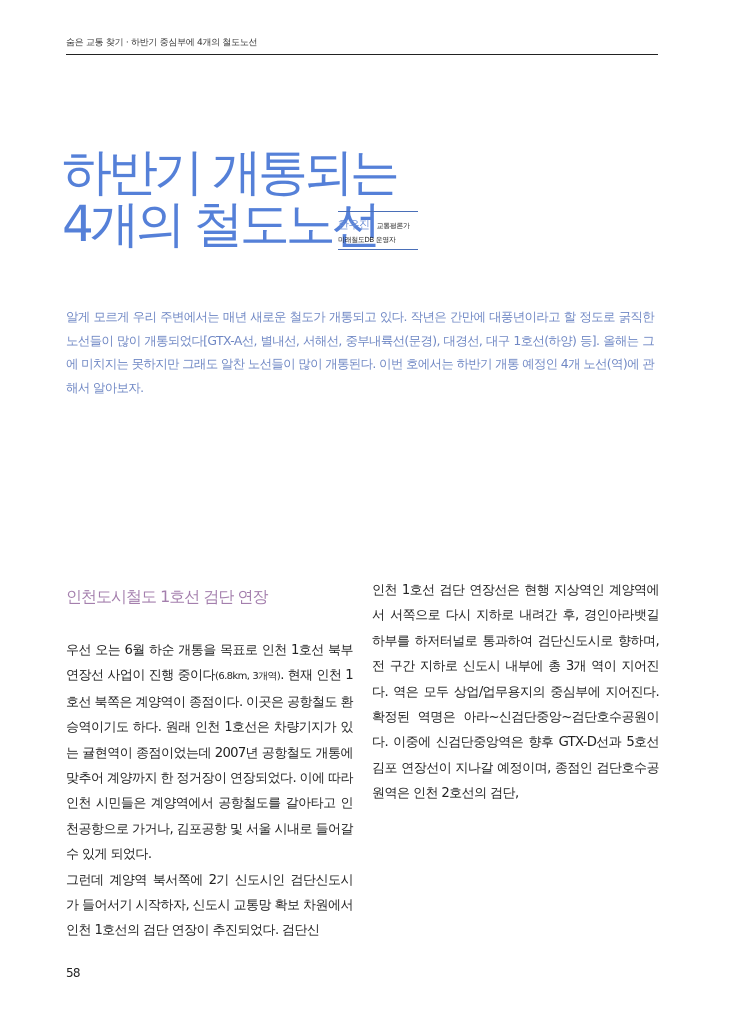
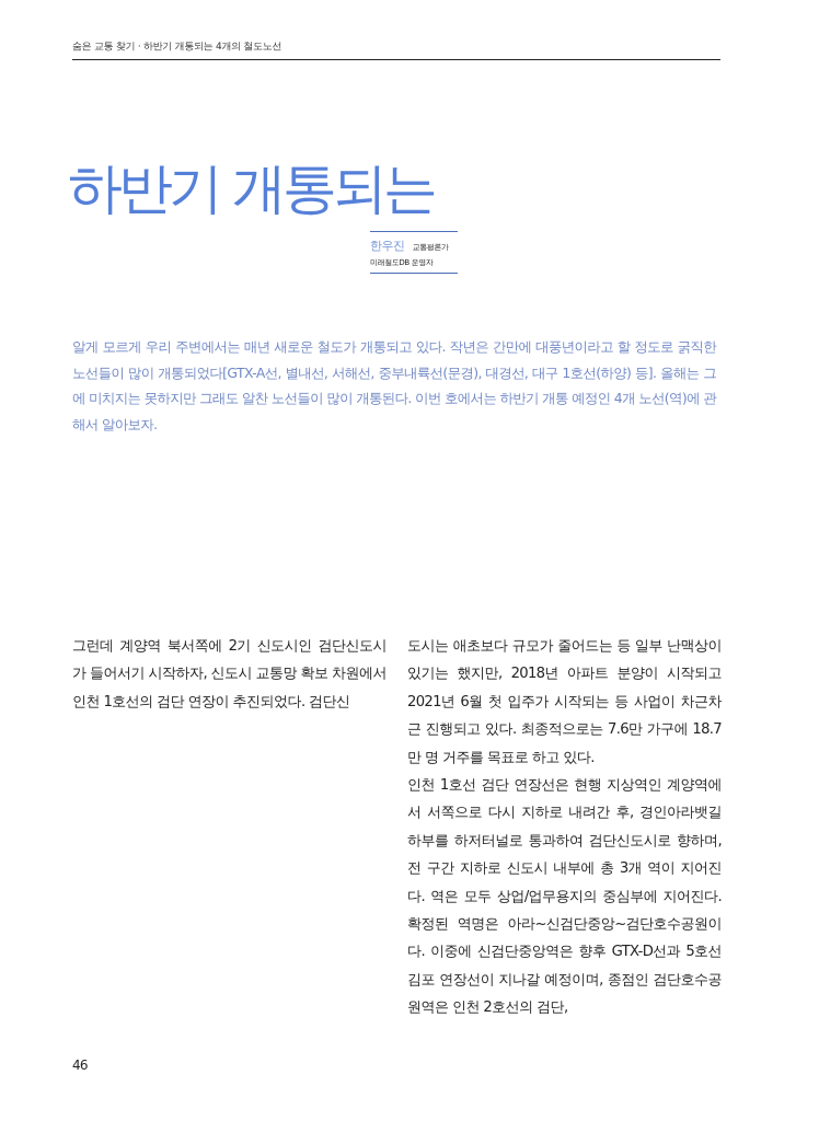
- 숨은 교통 찾기 · 하반기 중심부에 4개의 철도노선
+ 숨은 교통 찾기 · 하반기 개통되는 4개의 철도노선
  하반기 개통되는
- 4개의 철도노선
  한우진 교통평론가
  미래철도DB 운영자
  알게 모르게 우리 주변에서는 매년 새로운 철도가 개통되고 있다. 작년은 간만에 대풍년이라고 할 정도로 굵직한 노선들이 많이 개통되었다[GTX-A선, 별내선, 서해선, 중부내륙선(문경), 대경선, 대구 1호선(하양) 등]. 올해는 그에 미치지는 못하지만 그래도 알찬 노선들이 많이 개통된다. 이번 호에서는 하반기 개통 예정인 4개 노선(역)에 관해서 알아보자.
- 인천도시철도 1호선 검단 연장
- 우선 오는 6월 하순 개통을 목표로 인천 1호선 북부 연장선 사업이 진행 중이다(6.8km, 3개역). 현재 인천 1호선 북쪽은 계양역이 종점이다. 이곳은 공항철도 환승역이기도 하다. 원래 인천 1호선은 차량기지가 있는 귤현역이 종점이었는데 2007년 공항철도 개통에 맞추어 계양까지 한 정거장이 연장되었다. 이에 따라 인천 시민들은 계양역에서 공항철도를 갈아타고 인천공항으로 가거나, 김포공항 및 서울 시내로 들어갈 수 있게 되었다.
  그런데 계양역 북서쪽에 2기 신도시인 검단신도시가 들어서기 시작하자, 신도시 교통망 확보 차원에서 인천 1호선의 검단 연장이 추진되었다. 검단신
+ 도시는 애초보다 규모가 줄어드는 등 일부 난맥상이 있기는 했지만, 2018년 아파트 분양이 시작되고 2021년 6월 첫 입주가 시작되는 등 사업이 차근차근 진행되고 있다. 최종적으로는 7.6만 가구에 18.7만 명 거주를 목표로 하고 있다.
  인천 1호선 검단 연장선은 현행 지상역인 계양역에서 서쪽으로 다시 지하로 내려간 후, 경인아라뱃길 하부를 하저터널로 통과하여 검단신도시로 향하며, 전 구간 지하로 신도시 내부에 총 3개 역이 지어진다. 역은 모두 상업/업무용지의 중심부에 지어진다. 확정된 역명은 아라~신검단중앙~검단호수공원이다. 이중에 신검단중앙역은 향후 GTX-D선과 5호선 김포 연장선이 지나갈 예정이며, 종점인 검단호수공원역은 인천 2호선의 검단,
- 58
+ 46
